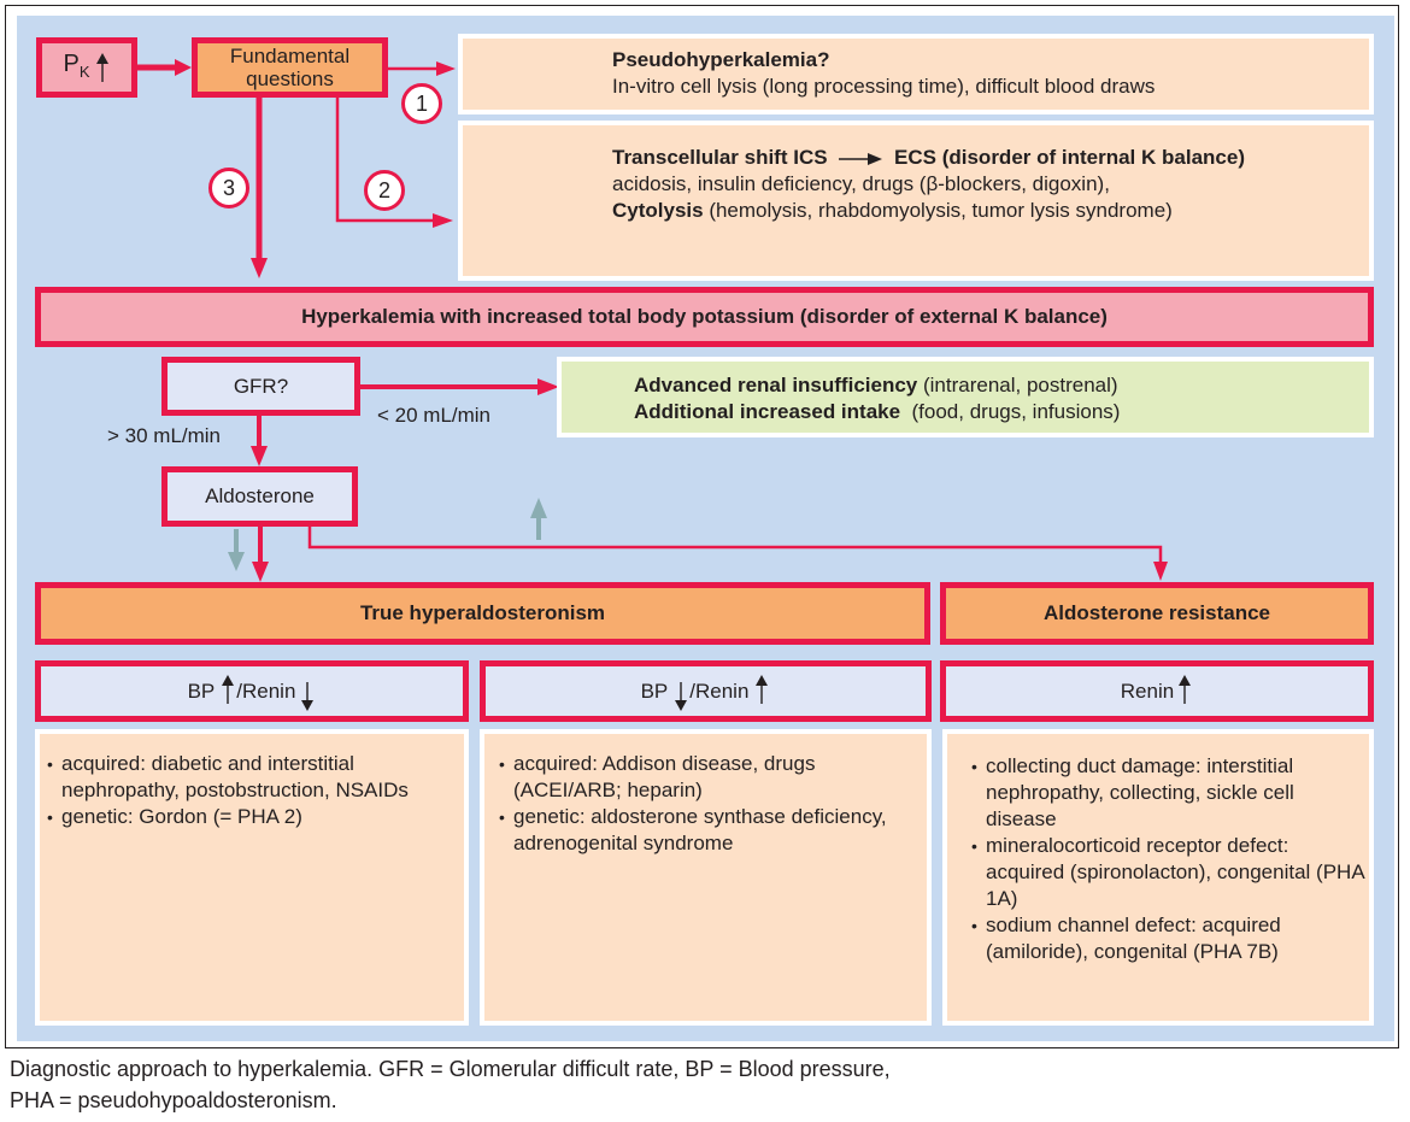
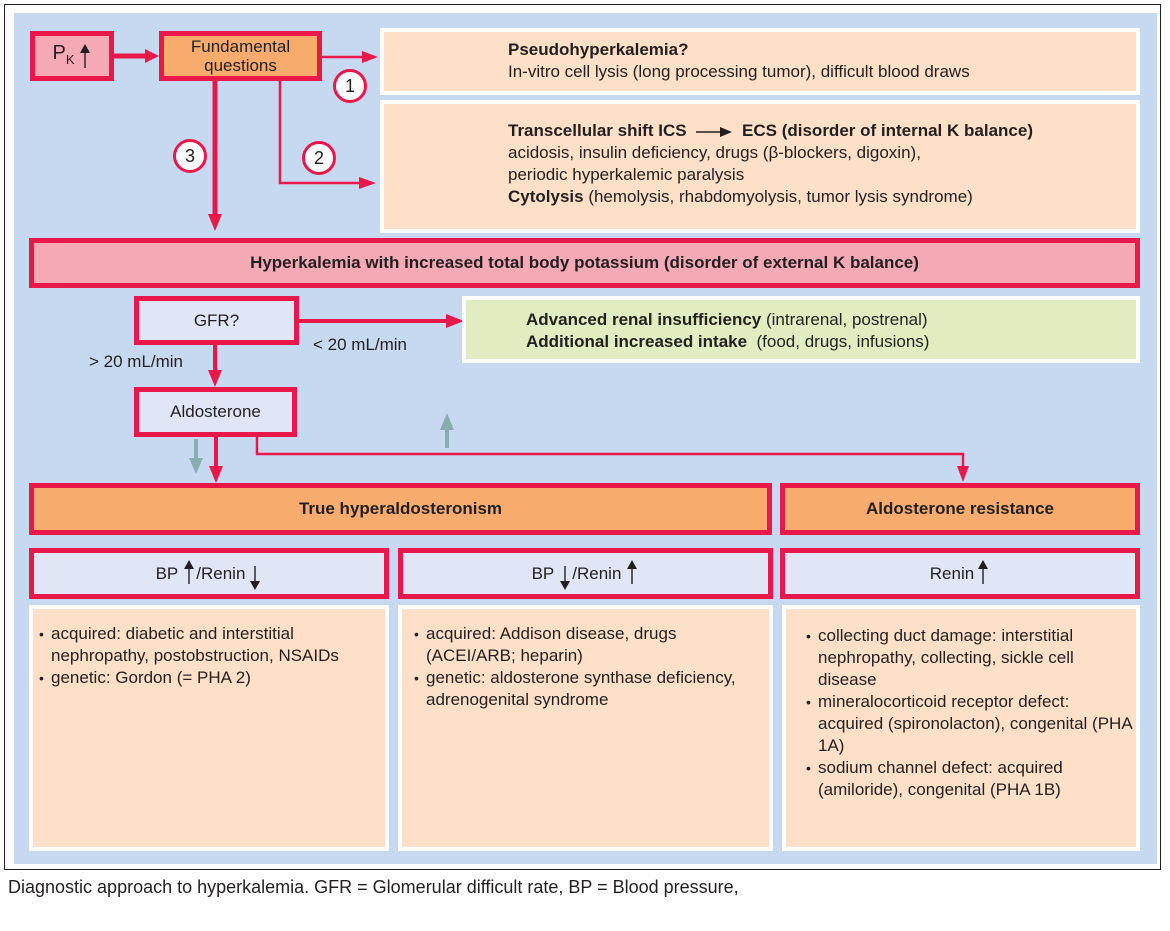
  1
  2
  3
  PK
  Fundamental
  questions
  Pseudohyperkalemia?
- In-vitro cell lysis (long processing time), difficult blood draws
+ In-vitro cell lysis (long processing tumor), difficult blood draws
  Transcellular shift ICS ECS (disorder of internal K balance)
  acidosis, insulin deficiency, drugs (β-blockers, digoxin),
+ periodic hyperkalemic paralysis
  Cytolysis (hemolysis, rhabdomyolysis, tumor lysis syndrome)
  Hyperkalemia with increased total body potassium (disorder of external K balance)
  GFR?
- > 30 mL/min
+ > 20 mL/min
  < 20 mL/min
  Advanced renal insufficiency (intrarenal, postrenal)
  Additional increased intake (food, drugs, infusions)
  Aldosterone
  True hyperaldosteronism
  Aldosterone resistance
  BP
  /Renin
  BP
  /Renin
  Renin
  acquired: diabetic and interstitial nephropathy, postobstruction, NSAIDs
  genetic: Gordon (= PHA 2)
  acquired: Addison disease, drugs (ACEI/ARB; heparin)
  genetic: aldosterone synthase deficiency, adrenogenital syndrome
  collecting duct damage: interstitial nephropathy, collecting, sickle cell disease
  mineralocorticoid receptor defect: acquired (spironolacton), congenital (PHA 1A)
- sodium channel defect: acquired (amiloride), congenital (PHA 7B)
+ sodium channel defect: acquired (amiloride), congenital (PHA 1B)
  Diagnostic approach to hyperkalemia. GFR = Glomerular difficult rate, BP = Blood pressure,
- PHA = pseudohypoaldosteronism.
